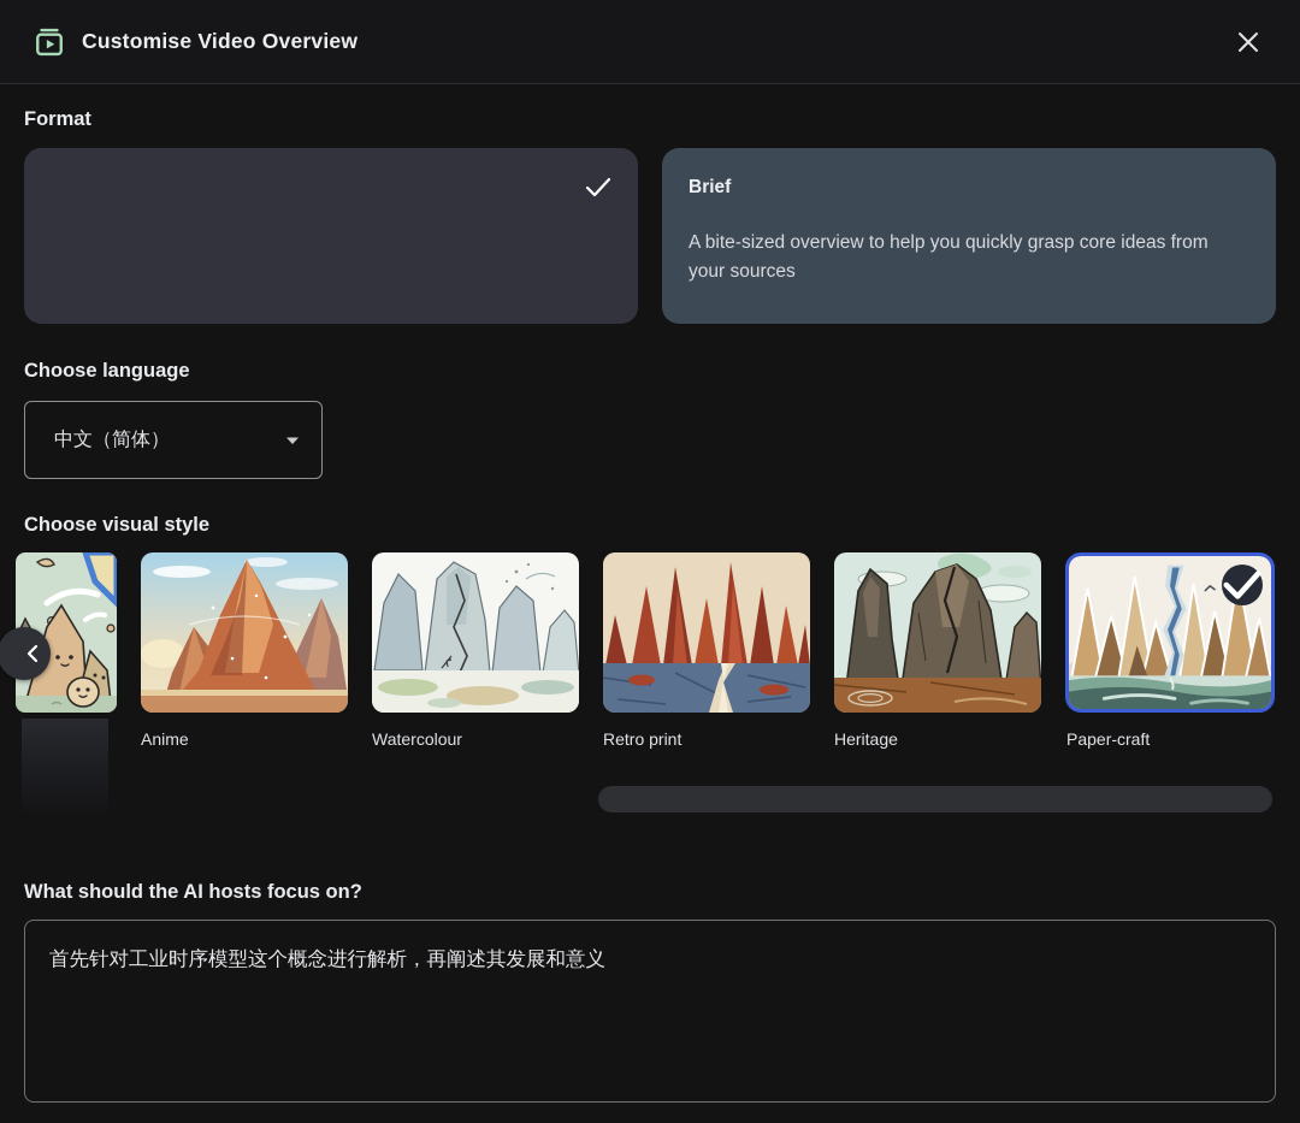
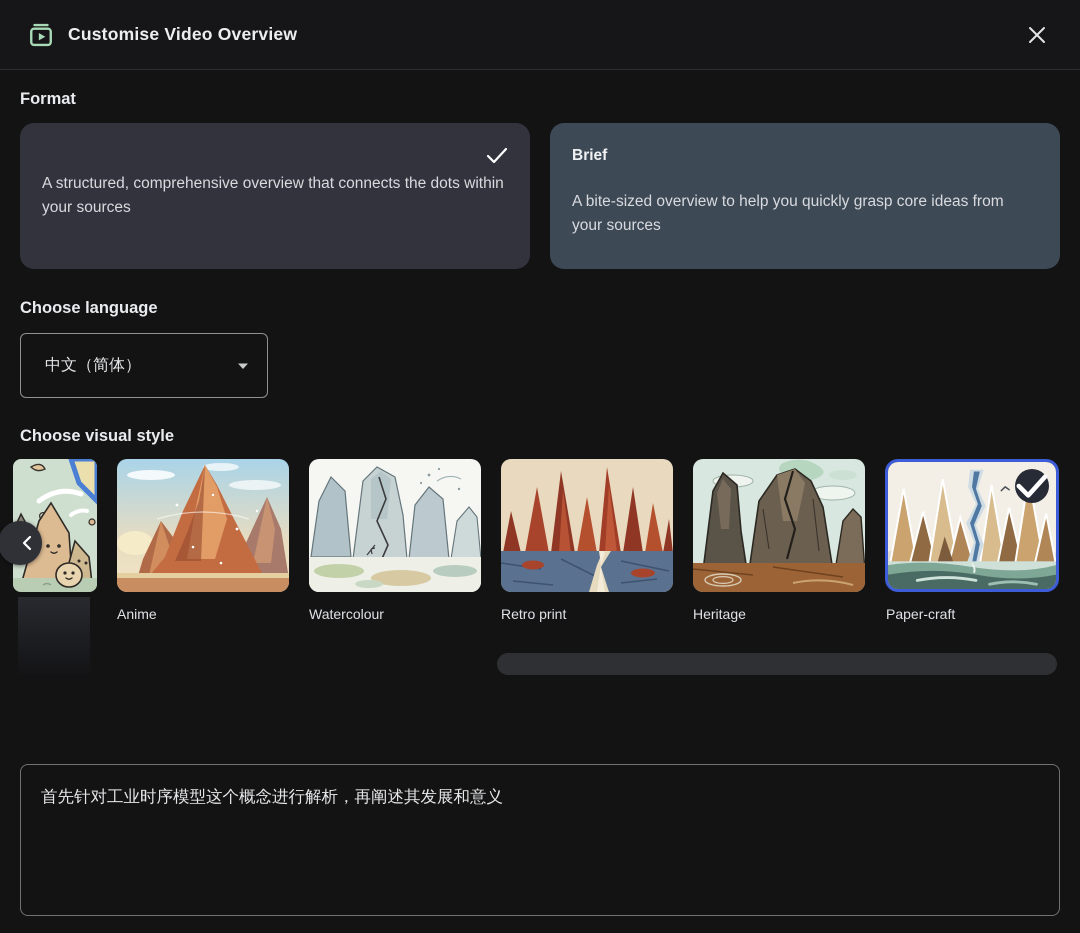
  Customise Video Overview
  Format
+ A structured, comprehensive overview that connects the dots within your sources
  Brief
  A bite-sized overview to help you quickly grasp core ideas from your sources
  Choose language
  中文（简体）
  Choose visual style
  Anime
  Watercolour
  Retro print
  Heritage
  Paper-craft
- What should the AI hosts focus on?
  首先针对工业时序模型这个概念进行解析，再阐述其发展和意义
